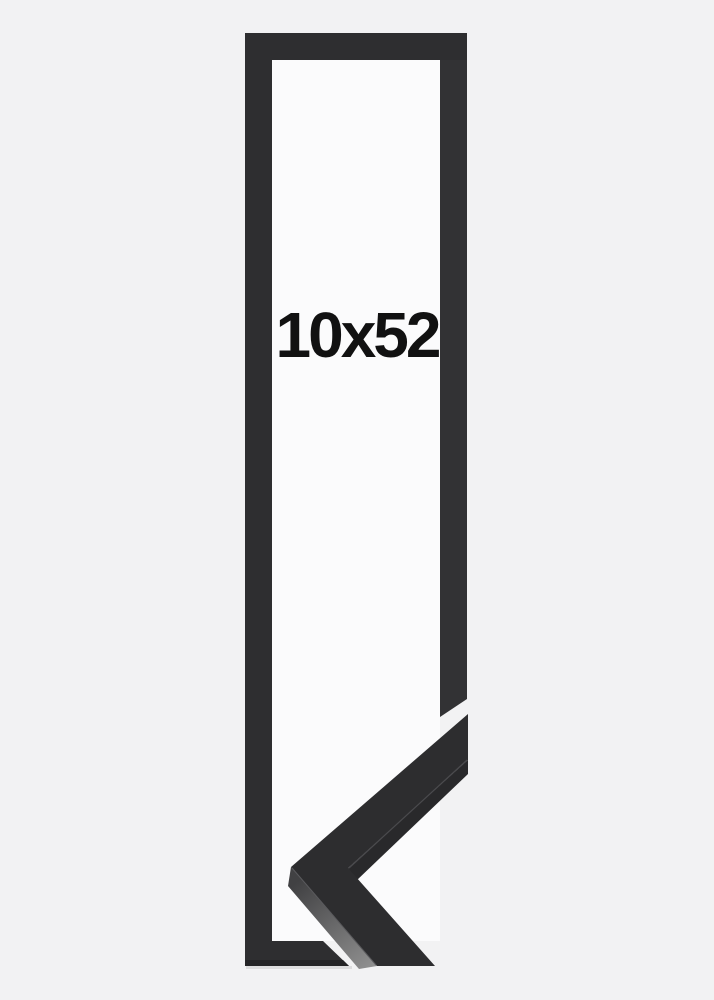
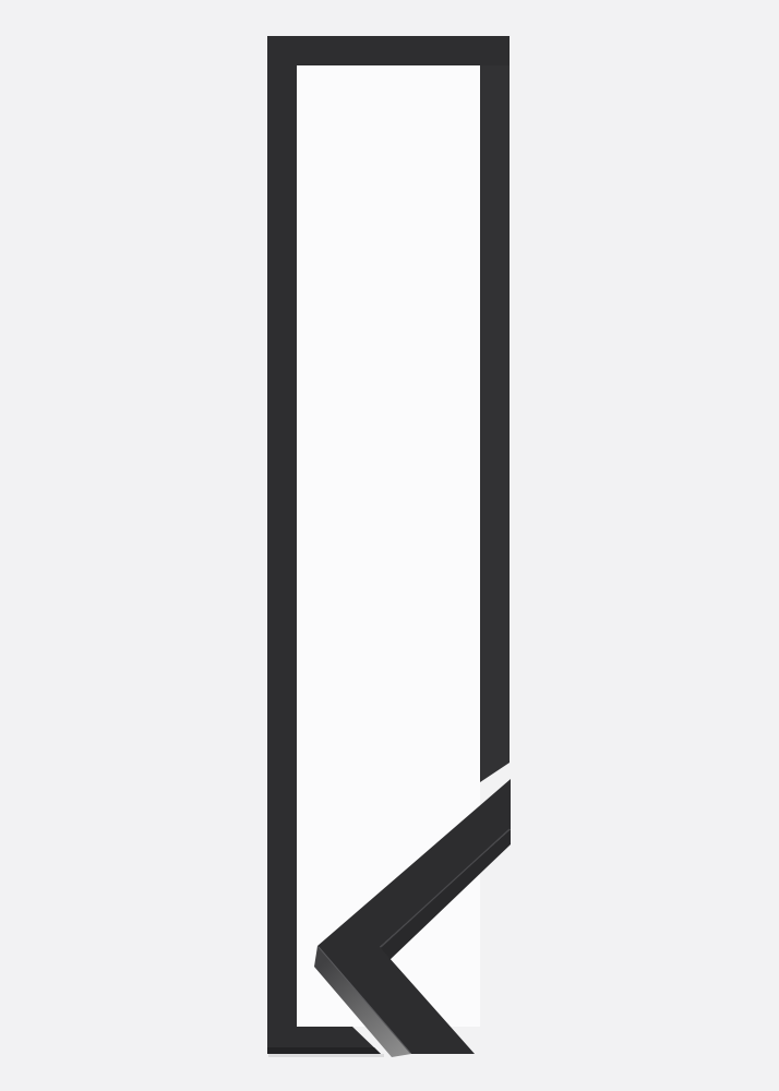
- 10x52
